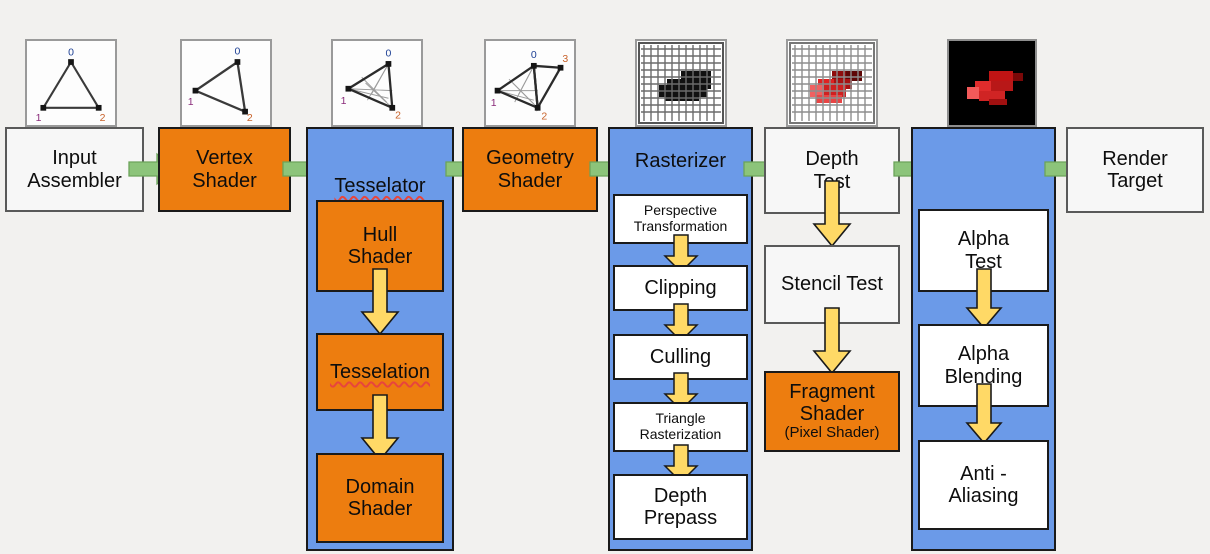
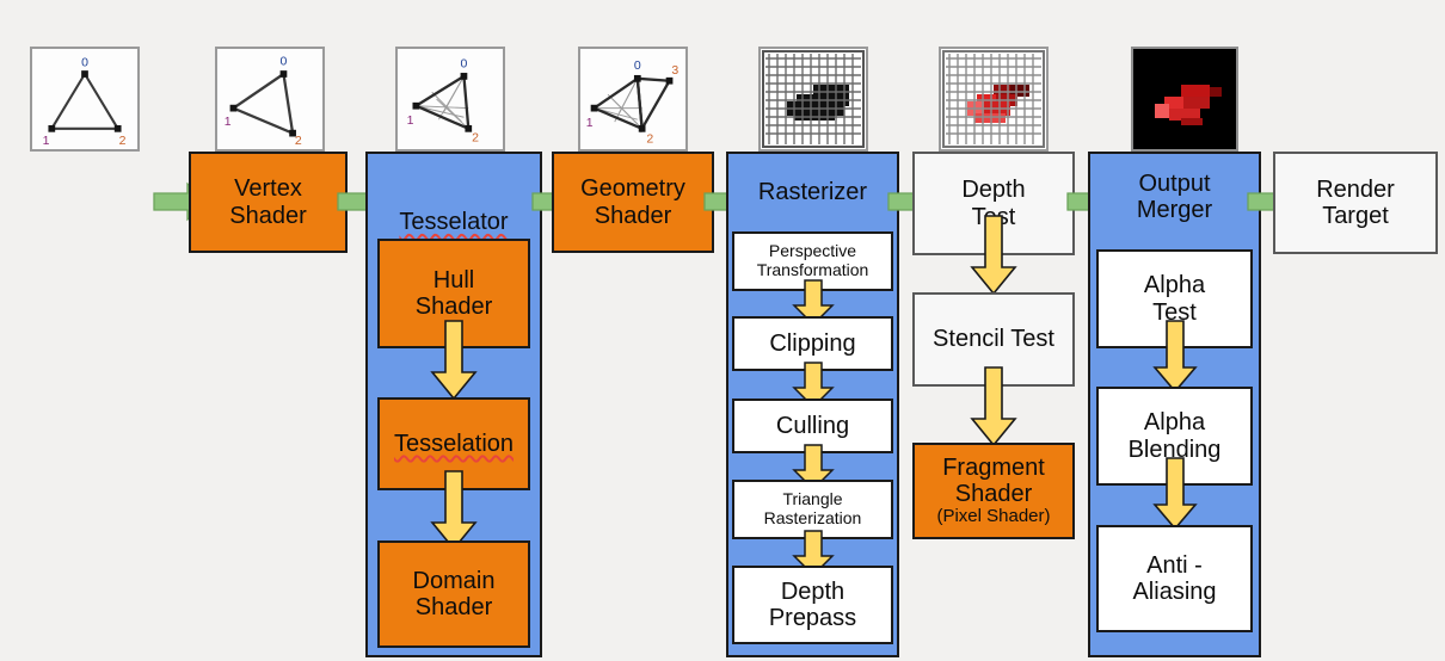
  0
  1
  2
  0
  1
  2
  0
  1
  2
  0
  1
  2
  3
- Input
- Assembler
  Vertex
  Shader
  Tesselator
  Hull
  Shader
  Tesselation
  Domain
  Shader
  Geometry
  Shader
  Rasterizer
  Perspective
  Transformation
  Clipping
  Culling
  Triangle
  Rasterization
  Depth
  Prepass
  Depth
  Stencil Test
  Fragment
  Shader
  (Pixel Shader)
+ Output
+ Merger
  Alpha
  Test
  Alpha
  Blending
  Anti -
  Aliasing
  Render
  Target
